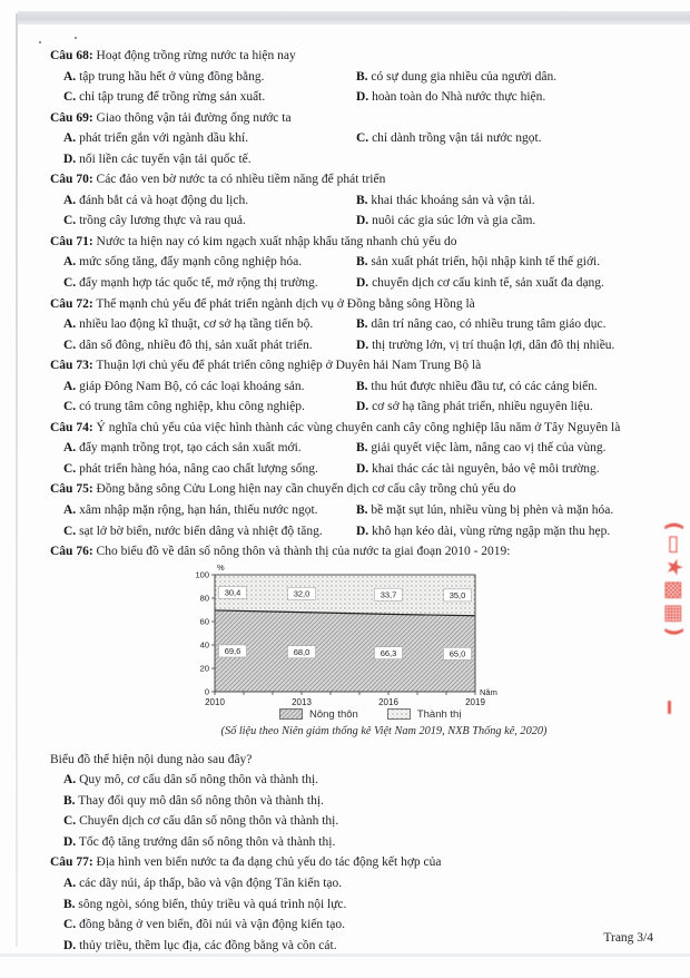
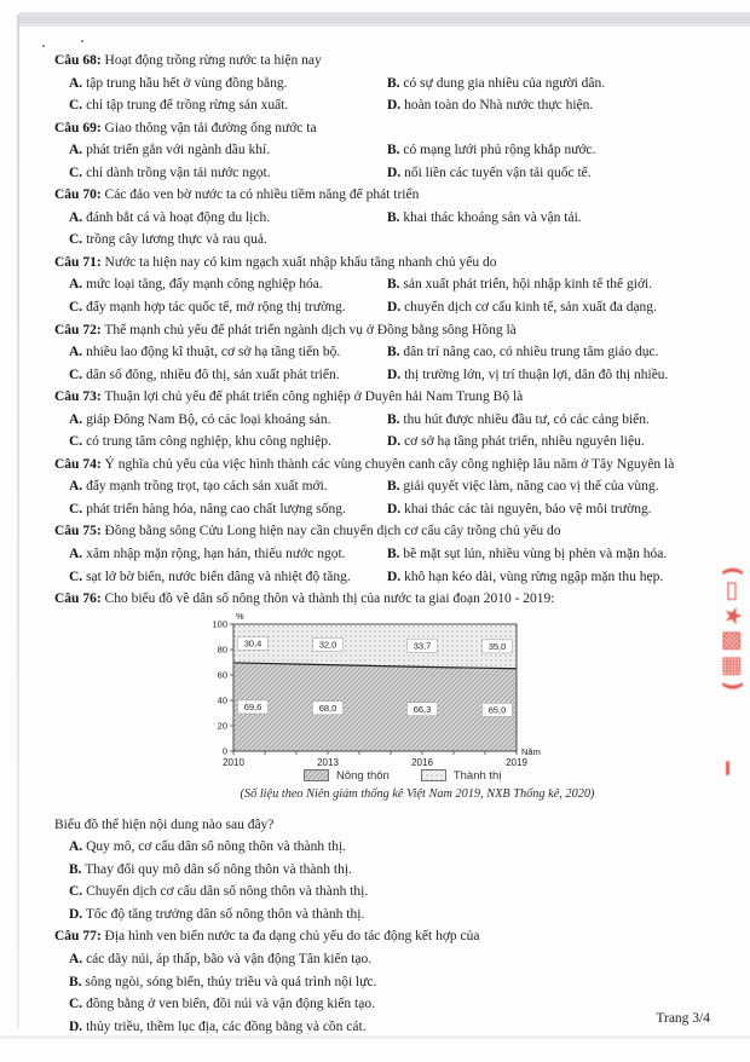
  Câu 68: Hoạt động trồng rừng nước ta hiện nay
  A. tập trung hầu hết ở vùng đồng bằng.
  B. có sự dung gia nhiều của người dân.
  C. chỉ tập trung để trồng rừng sản xuất.
  D. hoàn toàn do Nhà nước thực hiện.
  Câu 69: Giao thông vận tải đường ống nước ta
  A. phát triển gắn với ngành dầu khí.
+ B. có mạng lưới phủ rộng khắp nước.
  C. chỉ dành trồng vận tải nước ngọt.
  D. nối liền các tuyến vận tải quốc tế.
  Câu 70: Các đảo ven bờ nước ta có nhiều tiềm năng để phát triển
  A. đánh bắt cá và hoạt động du lịch.
  B. khai thác khoáng sản và vận tải.
  C. trồng cây lương thực và rau quả.
- D. nuôi các gia súc lớn và gia cầm.
  Câu 71: Nước ta hiện nay có kim ngạch xuất nhập khẩu tăng nhanh chủ yếu do
- A. mức sống tăng, đẩy mạnh công nghiệp hóa.
+ A. mức loại tăng, đẩy mạnh công nghiệp hóa.
  B. sản xuất phát triển, hội nhập kinh tế thế giới.
  C. đẩy mạnh hợp tác quốc tế, mở rộng thị trường.
  D. chuyển dịch cơ cấu kinh tế, sản xuất đa dạng.
  Câu 72: Thế mạnh chủ yếu để phát triển ngành dịch vụ ở Đồng bằng sông Hồng là
  A. nhiều lao động kĩ thuật, cơ sở hạ tầng tiến bộ.
  B. dân trí nâng cao, có nhiều trung tâm giáo dục.
  C. dân số đông, nhiều đô thị, sản xuất phát triển.
  D. thị trường lớn, vị trí thuận lợi, dân đô thị nhiều.
  Câu 73: Thuận lợi chủ yếu để phát triển công nghiệp ở Duyên hải Nam Trung Bộ là
  A. giáp Đông Nam Bộ, có các loại khoáng sản.
  B. thu hút được nhiều đầu tư, có các cảng biển.
  C. có trung tâm công nghiệp, khu công nghiệp.
  D. cơ sở hạ tầng phát triển, nhiều nguyên liệu.
  Câu 74: Ý nghĩa chủ yếu của việc hình thành các vùng chuyên canh cây công nghiệp lâu năm ở Tây Nguyên là
  A. đẩy mạnh trồng trọt, tạo cách sản xuất mới.
  B. giải quyết việc làm, nâng cao vị thế của vùng.
  C. phát triển hàng hóa, nâng cao chất lượng sống.
  D. khai thác các tài nguyên, bảo vệ môi trường.
  Câu 75: Đồng bằng sông Cửu Long hiện nay cần chuyển dịch cơ cấu cây trồng chủ yếu do
  A. xâm nhập mặn rộng, hạn hán, thiếu nước ngọt.
  B. bề mặt sụt lún, nhiều vùng bị phèn và mặn hóa.
  C. sạt lở bờ biển, nước biển dâng và nhiệt độ tăng.
  D. khô hạn kéo dài, vùng rừng ngập mặn thu hẹp.
  Câu 76: Cho biểu đồ về dân số nông thôn và thành thị của nước ta giai đoạn 2010 - 2019:
  0
  20
  40
  60
  80
  100
  2010
  2013
  2016
  2019
  %
  Năm
  69,6
  30,4
  68,0
  32,0
  66,3
  33,7
  65,0
  35,0
  Nông thôn
  Thành thị
  (Số liệu theo Niên giám thống kê Việt Nam 2019, NXB Thống kê, 2020)
  Biểu đồ thể hiện nội dung nào sau đây?
  A. Quy mô, cơ cấu dân số nông thôn và thành thị.
  B. Thay đổi quy mô dân số nông thôn và thành thị.
  C. Chuyển dịch cơ cấu dân số nông thôn và thành thị.
  D. Tốc độ tăng trưởng dân số nông thôn và thành thị.
  Câu 77: Địa hình ven biển nước ta đa dạng chủ yếu do tác động kết hợp của
  A. các dãy núi, áp thấp, bão và vận động Tân kiến tạo.
  B. sông ngòi, sóng biển, thủy triều và quá trình nội lực.
  C. đồng bằng ở ven biển, đồi núi và vận động kiến tạo.
  D. thủy triều, thềm lục địa, các đồng bằng và cồn cát.
  Trang 3/4
